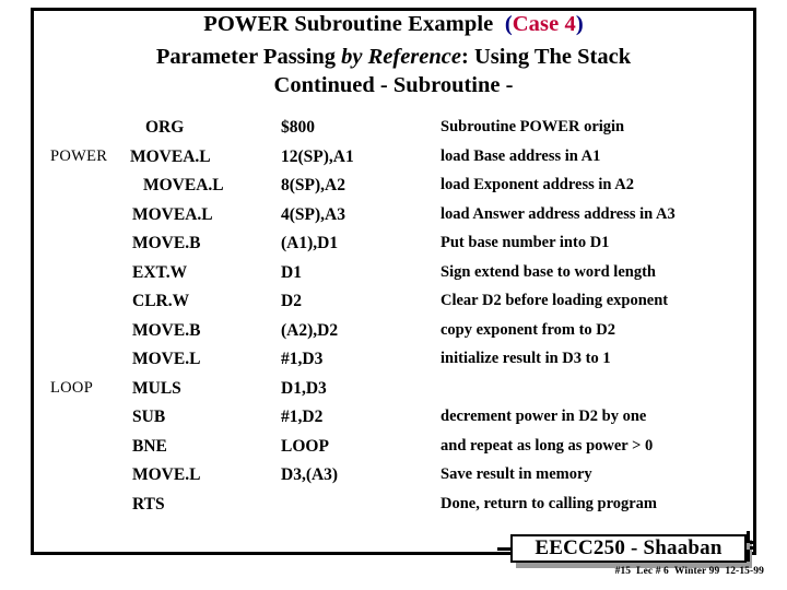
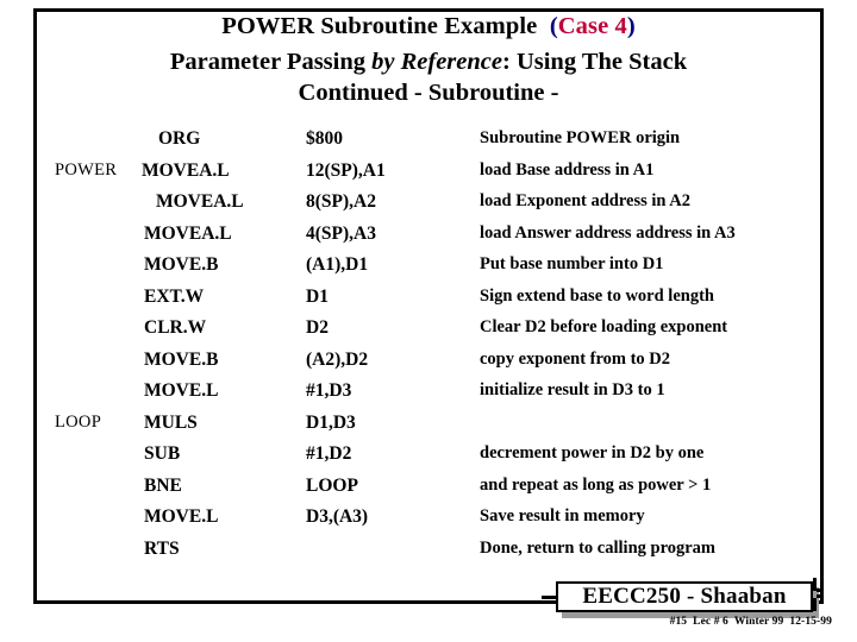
  POWER Subroutine Example (Case 4)
  Parameter Passing by Reference: Using The Stack
  Continued - Subroutine -
  ORG
  $800
  Subroutine POWER origin
  POWER
  MOVEA.L
  12(SP),A1
  load Base address in A1
  MOVEA.L
  8(SP),A2
  load Exponent address in A2
  MOVEA.L
  4(SP),A3
  load Answer address address in A3
  MOVE.B
  (A1),D1
  Put base number into D1
  EXT.W
  D1
  Sign extend base to word length
  CLR.W
  D2
  Clear D2 before loading exponent
  MOVE.B
  (A2),D2
  copy exponent from to D2
  MOVE.L
  #1,D3
  initialize result in D3 to 1
  LOOP
  MULS
  D1,D3
  SUB
  #1,D2
  decrement power in D2 by one
  BNE
  LOOP
- and repeat as long as power > 0
+ and repeat as long as power > 1
  MOVE.L
  D3,(A3)
  Save result in memory
  RTS
  Done, return to calling program
  EECC250 - Shaaban
  #15 Lec # 6 Winter 99 12-15-99
